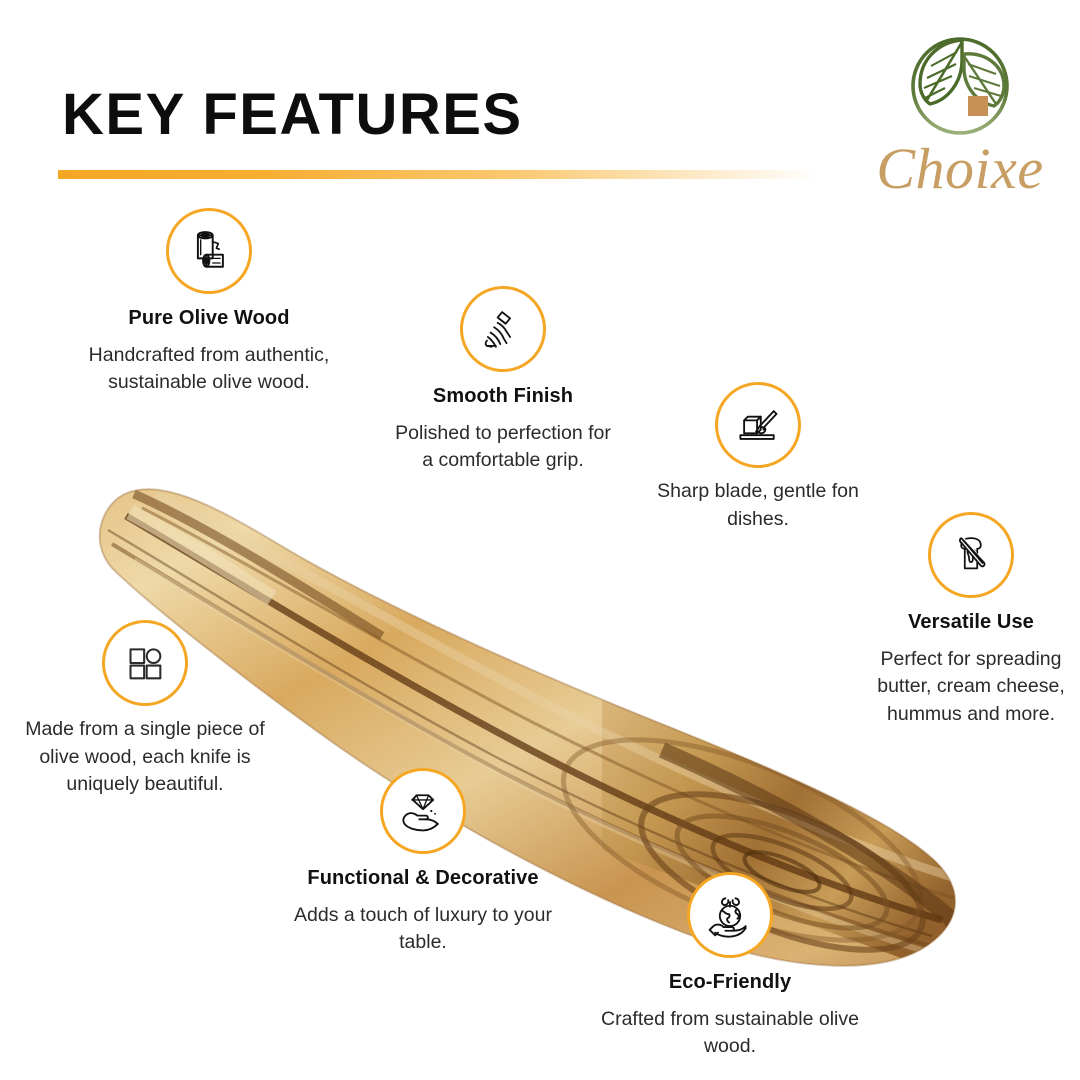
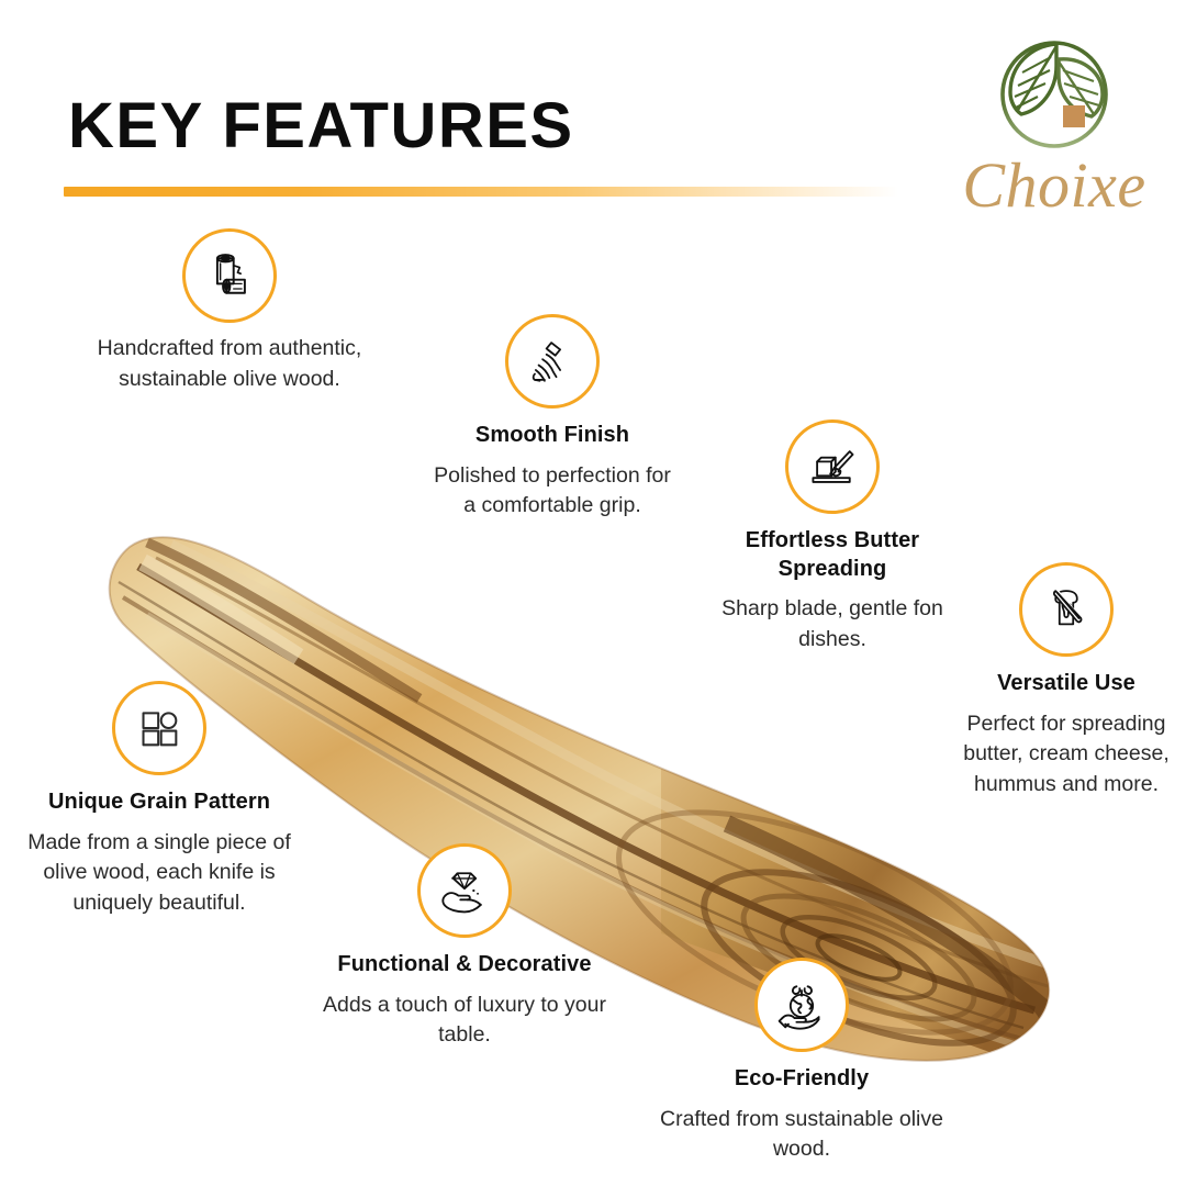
  KEY FEATURES
  Choixe
- Pure Olive Wood
  Handcrafted from authentic, sustainable olive wood.
  Smooth Finish
  Polished to perfection for a comfortable grip.
+ Effortless Butter Spreading
  Sharp blade, gentle fon dishes.
  Versatile Use
  Perfect for spreading butter, cream cheese, hummus and more.
+ Unique Grain Pattern
  Made from a single piece of olive wood, each knife is uniquely beautiful.
  Functional & Decorative
  Adds a touch of luxury to your table.
  Eco-Friendly
  Crafted from sustainable olive wood.
